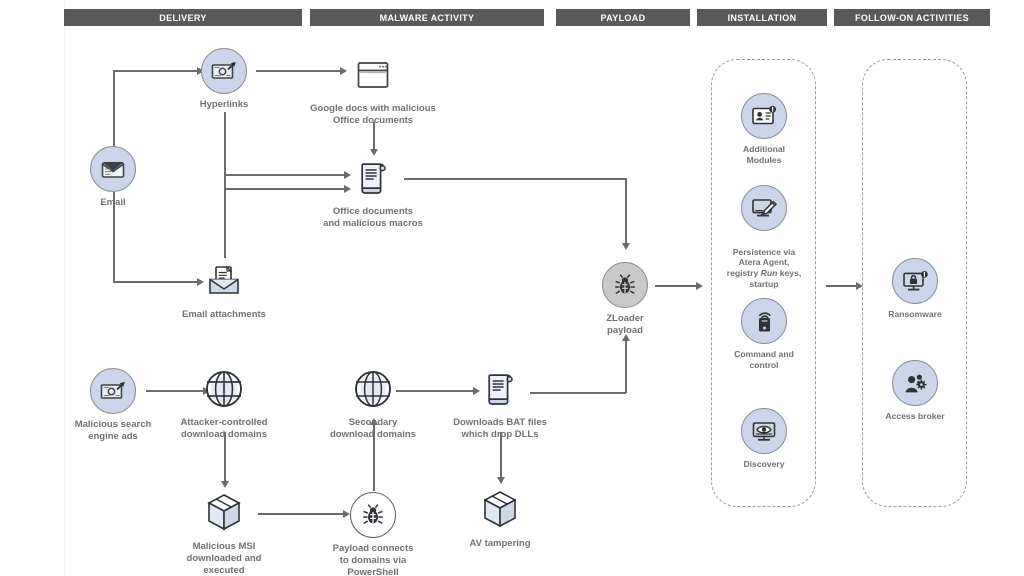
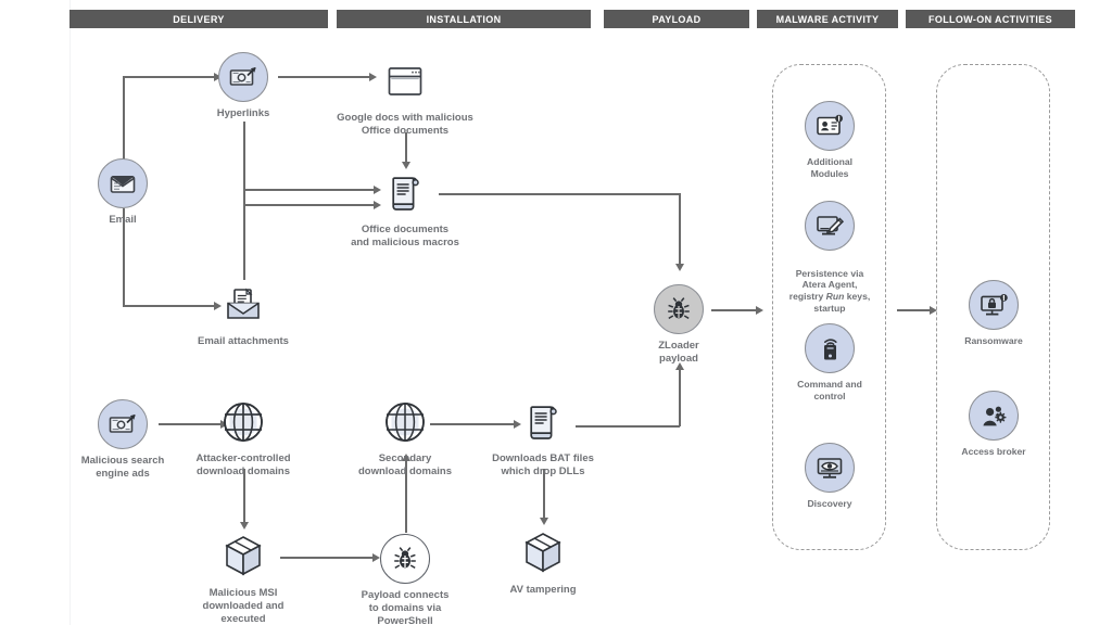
  DELIVERY
- MALWARE ACTIVITY
+ INSTALLATION
  PAYLOAD
- INSTALLATION
+ MALWARE ACTIVITY
  FOLLOW-ON ACTIVITIES
  Email
  Hyperlinks
  Google docs with malicious
  Office documents
  Office documents
  and malicious macros
  Email attachments
  ZLoader
  payload
  Malicious search
  engine ads
  Attacker-controlled
  download domains
  Secondary
  download domains
  Downloads BAT files
  which drop DLLs
  Malicious MSI
  downloaded and
  executed
  Payload connects
  to domains via
  PowerShell
  AV tampering
  Additional
  Modules
  Persistence via
  Atera Agent,
  registry Run keys,
  startup
  Command and
  control
  Discovery
  Ransomware
  Access broker
